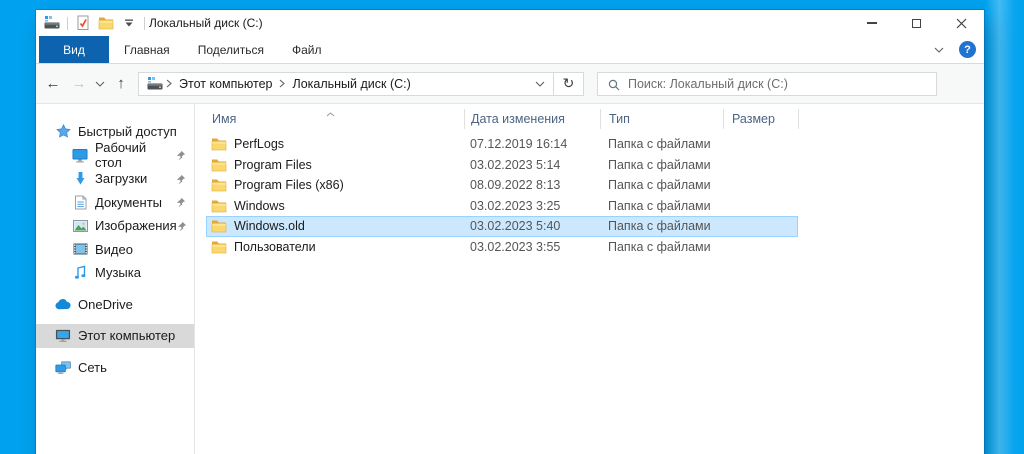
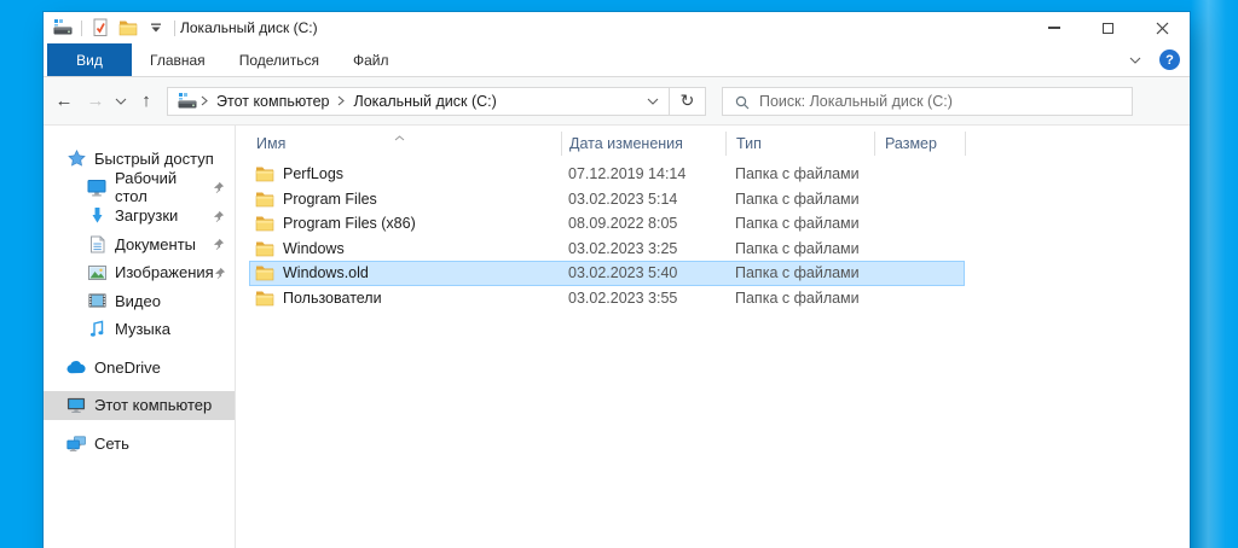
  Локальный диск (C:)
  Вид
  Главная
  Поделиться
  Файл
  ?
  ←
  →
  ↑
  Этот компьютер
  Локальный диск (C:)
  ↻
  Поиск: Локальный диск (C:)
  Быстрый доступ
  Рабочий стол
  Загрузки
  Документы
  Изображения
  Видео
  Музыка
  OneDrive
  Этот компьютер
  Сеть
  Имя
  Дата изменения
  Тип
  Размер
  PerfLogs
- 07.12.2019 16:14
+ 07.12.2019 14:14
  Папка с файлами
  Program Files
  03.02.2023 5:14
  Папка с файлами
  Program Files (x86)
- 08.09.2022 8:13
+ 08.09.2022 8:05
  Папка с файлами
  Windows
  03.02.2023 3:25
  Папка с файлами
  Windows.old
  03.02.2023 5:40
  Папка с файлами
  Пользователи
  03.02.2023 3:55
  Папка с файлами
